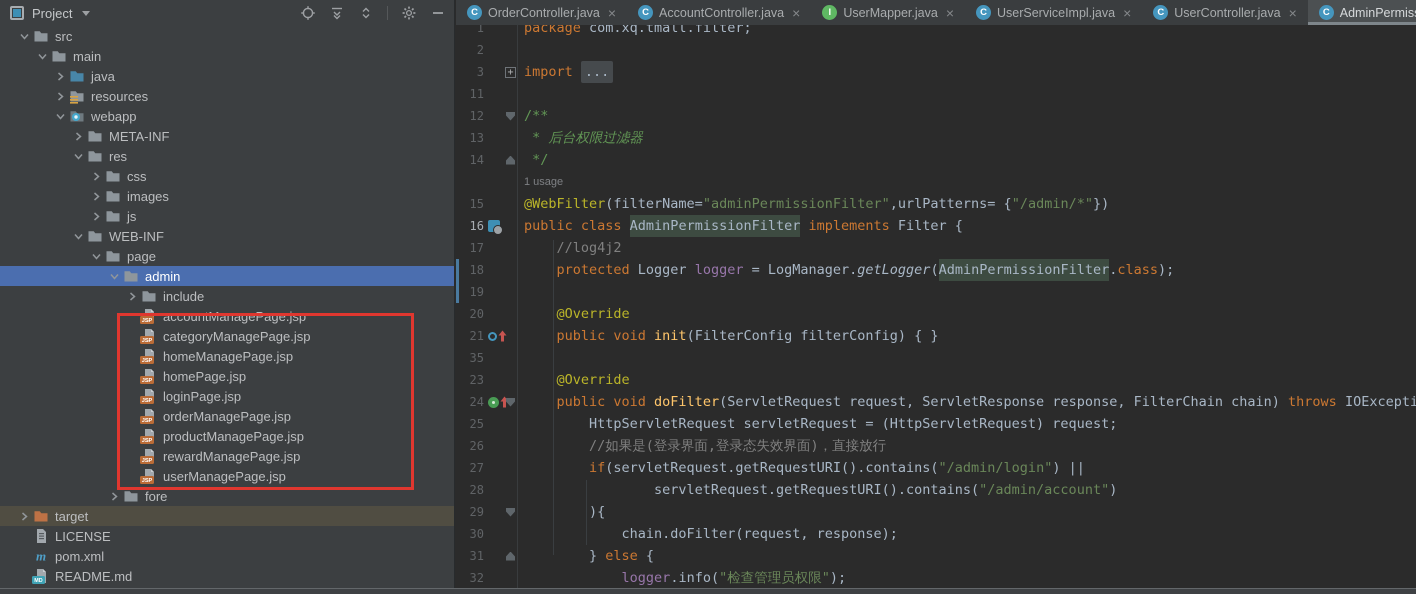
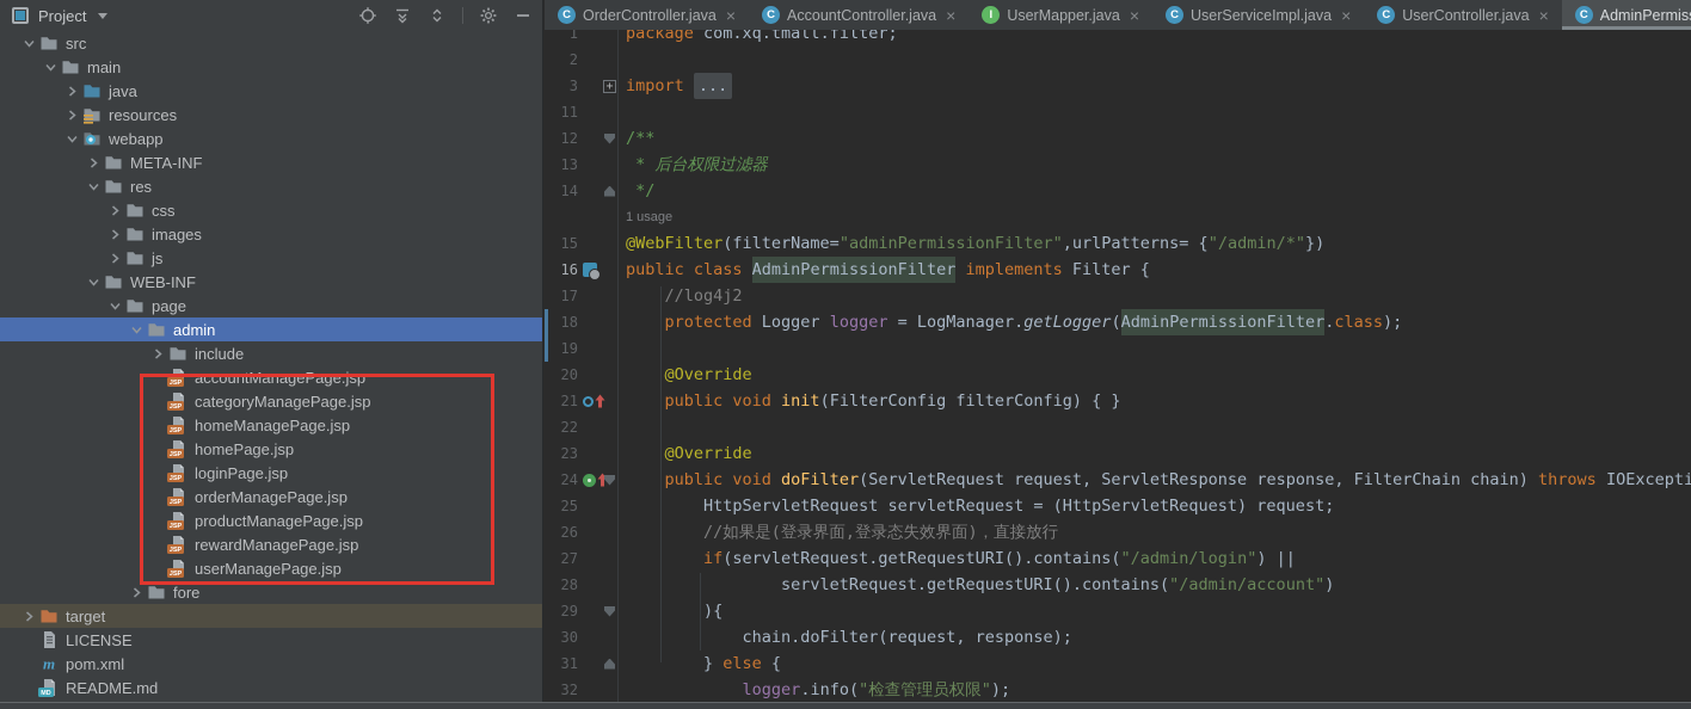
  Project
  src
  main
  java
  resources
  webapp
  META-INF
  res
  css
  images
  js
  WEB-INF
  page
  admin
  include
  accountManagePage.jsp
  categoryManagePage.jsp
  homeManagePage.jsp
  homePage.jsp
  loginPage.jsp
  orderManagePage.jsp
  productManagePage.jsp
  rewardManagePage.jsp
  userManagePage.jsp
  fore
  target
  LICENSE
  m
  pom.xml
  README.md
  C
  OrderController.java
  ×
  C
  AccountController.java
  ×
  I
  UserMapper.java
  ×
  C
  UserServiceImpl.java
  ×
  C
  UserController.java
  ×
  C
  AdminPermis
  1
  package
  com.xq.tmall.filter;
  2
  3
  +
  import
  ...
  11
  12
  /**
  13
  * 后台权限过滤器
  14
  */
  1 usage
  15
  @WebFilter
  (filterName=
  "adminPermissionFilter"
  ,urlPatterns= {
  "/admin/*"
  })
  16
  public class
  AdminPermissionFilter
  implements
  Filter {
  17
  //log4j2
  18
  protected
  Logger
  logger
  = LogManager.
  getLogger
  (
  AdminPermissionFilter
  .
  class
  );
  19
  20
  @Override
  21
  public void
  init
  (FilterConfig filterConfig) { }
- 35
+ 22
  23
  @Override
  24
  public void
  doFilter
  (ServletRequest request, ServletResponse response, FilterChain chain)
  throws
  IOExcepti
  25
  HttpServletRequest servletRequest = (HttpServletRequest) request;
  26
  //如果是(登录界面,登录态失效界面)，直接放行
  27
  if
  (servletRequest.getRequestURI().contains(
  "/admin/login"
  ) ||
  28
  servletRequest.getRequestURI().contains(
  "/admin/account"
  )
  29
  ){
  30
  chain.doFilter(request, response);
  31
  }
  else
  {
  32
  logger
  .info(
  "检查管理员权限"
  );
